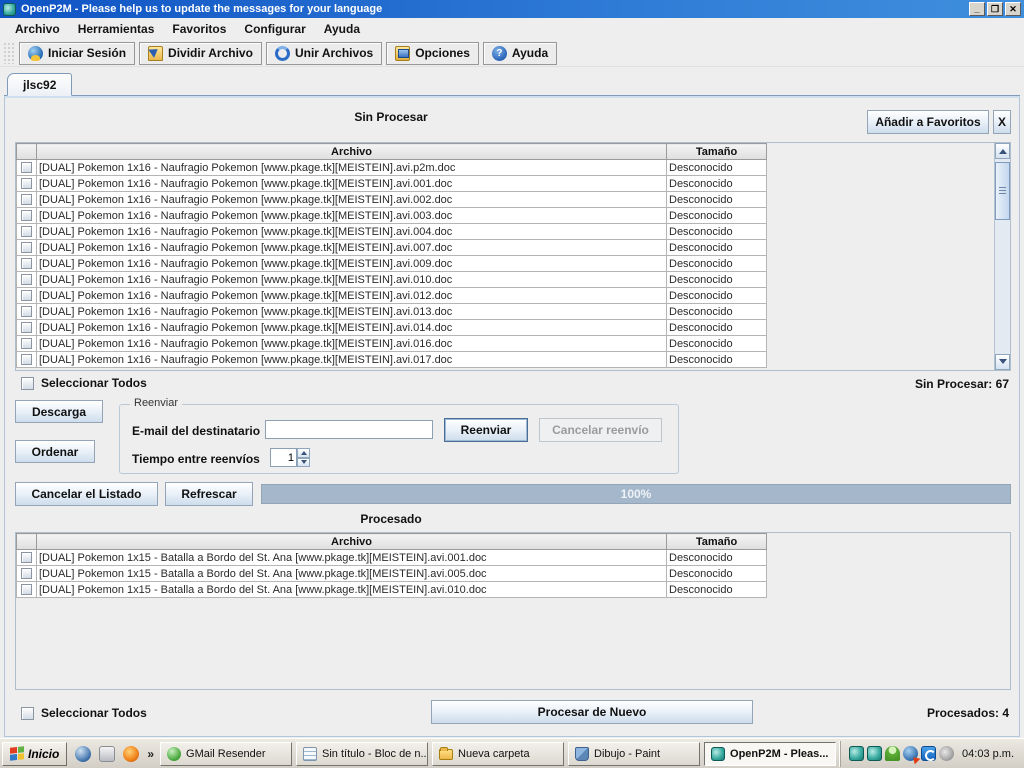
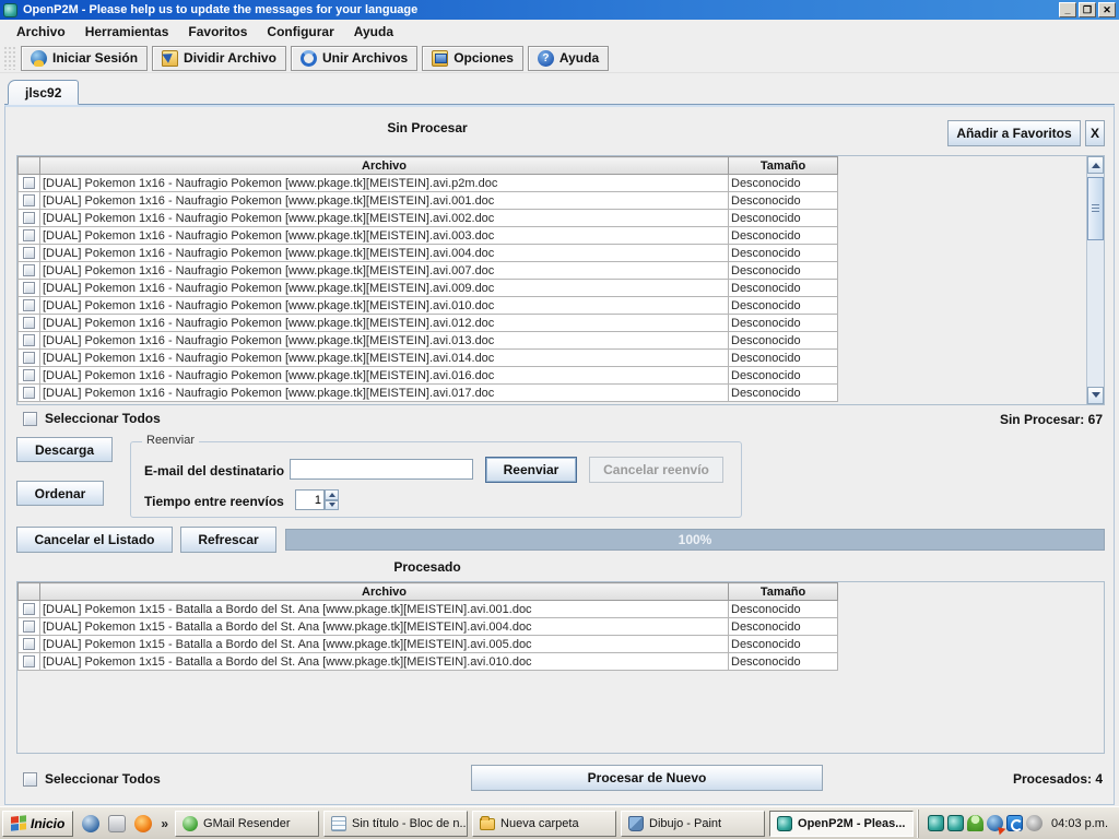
  OpenP2M - Please help us to update the messages for your language
  _
  ❐
  ✕
  Archivo
  Herramientas
  Favoritos
  Configurar
  Ayuda
  Iniciar Sesión
  Dividir Archivo
  Unir Archivos
  Opciones
  ?
  Ayuda
  jlsc92
  Sin Procesar
  Añadir a Favoritos
  X
  	Archivo	Tamaño
  	[DUAL] Pokemon 1x16 - Naufragio Pokemon [www.pkage.tk][MEISTEIN].avi.p2m.doc	Desconocido
  	[DUAL] Pokemon 1x16 - Naufragio Pokemon [www.pkage.tk][MEISTEIN].avi.001.doc	Desconocido
  	[DUAL] Pokemon 1x16 - Naufragio Pokemon [www.pkage.tk][MEISTEIN].avi.002.doc	Desconocido
  	[DUAL] Pokemon 1x16 - Naufragio Pokemon [www.pkage.tk][MEISTEIN].avi.003.doc	Desconocido
  	[DUAL] Pokemon 1x16 - Naufragio Pokemon [www.pkage.tk][MEISTEIN].avi.004.doc	Desconocido
  	[DUAL] Pokemon 1x16 - Naufragio Pokemon [www.pkage.tk][MEISTEIN].avi.007.doc	Desconocido
  	[DUAL] Pokemon 1x16 - Naufragio Pokemon [www.pkage.tk][MEISTEIN].avi.009.doc	Desconocido
  	[DUAL] Pokemon 1x16 - Naufragio Pokemon [www.pkage.tk][MEISTEIN].avi.010.doc	Desconocido
  	[DUAL] Pokemon 1x16 - Naufragio Pokemon [www.pkage.tk][MEISTEIN].avi.012.doc	Desconocido
  	[DUAL] Pokemon 1x16 - Naufragio Pokemon [www.pkage.tk][MEISTEIN].avi.013.doc	Desconocido
  	[DUAL] Pokemon 1x16 - Naufragio Pokemon [www.pkage.tk][MEISTEIN].avi.014.doc	Desconocido
  	[DUAL] Pokemon 1x16 - Naufragio Pokemon [www.pkage.tk][MEISTEIN].avi.016.doc	Desconocido
  	[DUAL] Pokemon 1x16 - Naufragio Pokemon [www.pkage.tk][MEISTEIN].avi.017.doc	Desconocido
  Seleccionar Todos
  Sin Procesar: 67
  Descarga
  Ordenar
  Reenviar
  E-mail del destinatario
  Reenviar
  Cancelar reenvío
  Tiempo entre reenvíos
  1
  Cancelar el Listado
  Refrescar
  100%
  Procesado
  	Archivo	Tamaño
  	[DUAL] Pokemon 1x15 - Batalla a Bordo del St. Ana [www.pkage.tk][MEISTEIN].avi.001.doc	Desconocido
+ 	[DUAL] Pokemon 1x15 - Batalla a Bordo del St. Ana [www.pkage.tk][MEISTEIN].avi.004.doc	Desconocido
  	[DUAL] Pokemon 1x15 - Batalla a Bordo del St. Ana [www.pkage.tk][MEISTEIN].avi.005.doc	Desconocido
  	[DUAL] Pokemon 1x15 - Batalla a Bordo del St. Ana [www.pkage.tk][MEISTEIN].avi.010.doc	Desconocido
  Seleccionar Todos
  Procesar de Nuevo
  Procesados: 4
  Inicio
  »
  GMail Resender
  Sin título - Bloc de n..
  Nueva carpeta
  Dibujo - Paint
  OpenP2M - Pleas...
  04:03 p.m.
